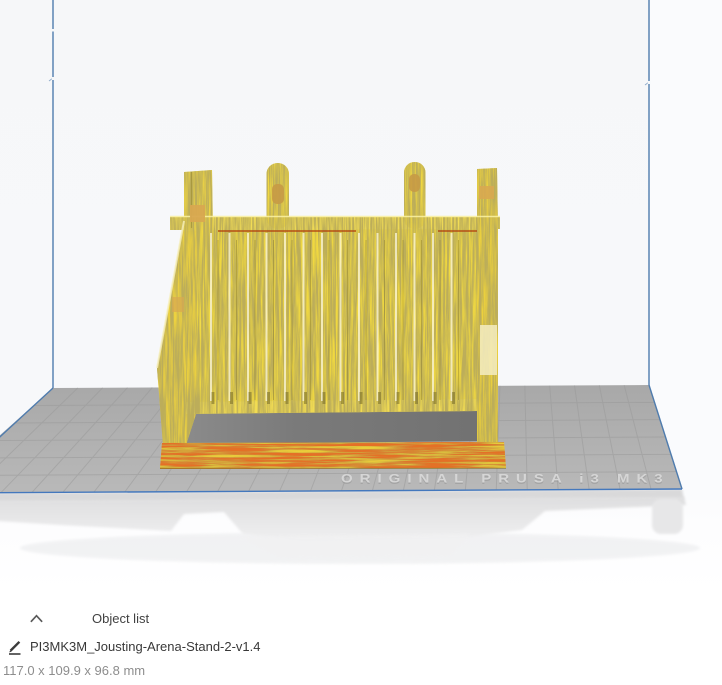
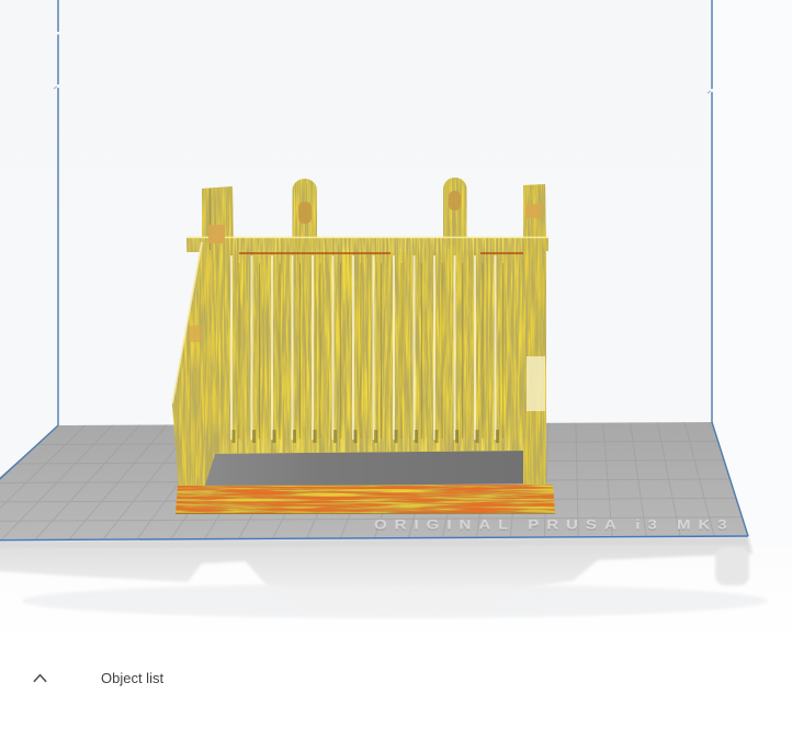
  ORIGINAL PRUSA i3 MK3
  Object list
- PI3MK3M_Jousting-Arena-Stand-2-v1.4
- 117.0 x 109.9 x 96.8 mm
